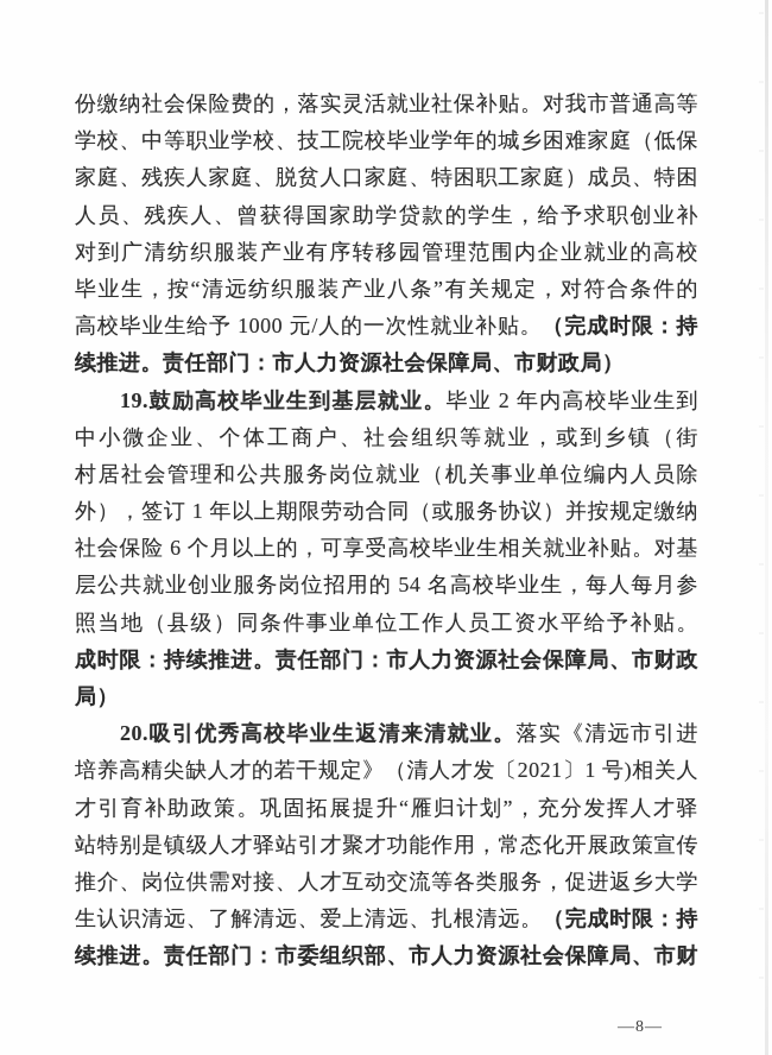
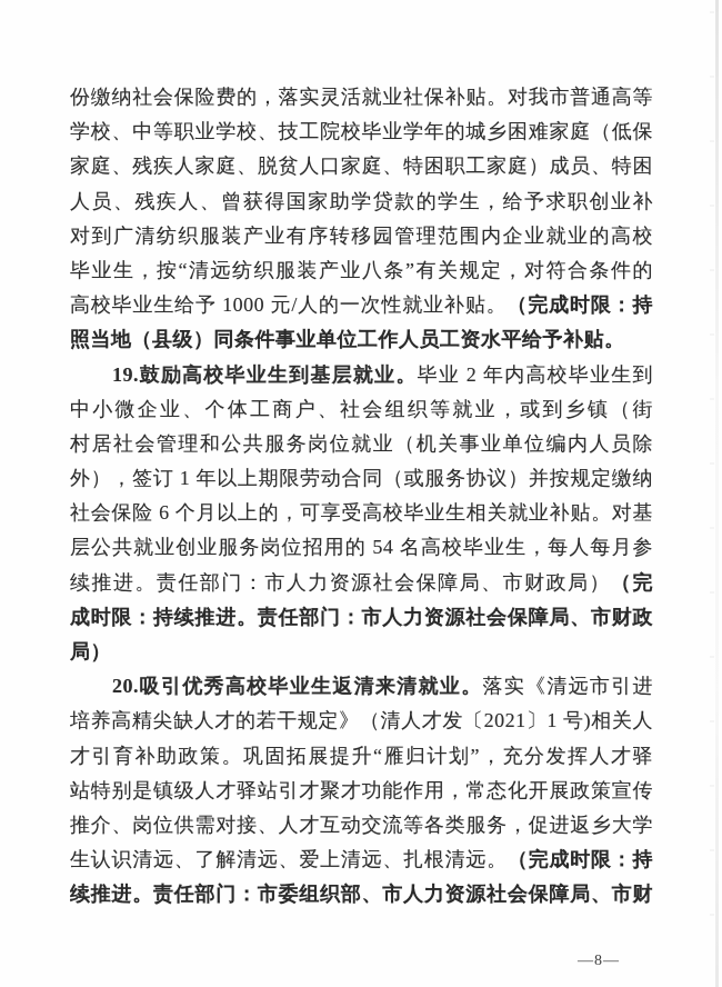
  份缴纳社会保险费的，落实灵活就业社保补贴。对我市普通高等
  学校、中等职业学校、技工院校毕业学年的城乡困难家庭（低保
  家庭、残疾人家庭、脱贫人口家庭、特困职工家庭）成员、特困
  人员、残疾人、曾获得国家助学贷款的学生，给予求职创业补
  对到广清纺织服装产业有序转移园管理范围内企业就业的高校
  毕业生，按“清远纺织服装产业八条”有关规定，对符合条件的
  高校毕业生给予 1000 元/人的一次性就业补贴。（完成时限：持
- 续推进。责任部门：市人力资源社会保障局、市财政局）
+ 照当地（县级）同条件事业单位工作人员工资水平给予补贴。
  19.鼓励高校毕业生到基层就业。毕业 2 年内高校毕业生到
  中小微企业、个体工商户、社会组织等就业，或到乡镇（街
  村居社会管理和公共服务岗位就业（机关事业单位编内人员除
  外），签订 1 年以上期限劳动合同（或服务协议）并按规定缴纳
  社会保险 6 个月以上的，可享受高校毕业生相关就业补贴。对基
  层公共就业创业服务岗位招用的 54 名高校毕业生，每人每月参
- 照当地（县级）同条件事业单位工作人员工资水平给予补贴。
+ 续推进。责任部门：市人力资源社会保障局、市财政局）（完
  成时限：持续推进。责任部门：市人力资源社会保障局、市财政
  局）
  20.吸引优秀高校毕业生返清来清就业。落实《清远市引进
  培养高精尖缺人才的若干规定》（清人才发〔2021〕1 号)相关人
  才引育补助政策。巩固拓展提升“雁归计划”，充分发挥人才驿
  站特别是镇级人才驿站引才聚才功能作用，常态化开展政策宣传
  推介、岗位供需对接、人才互动交流等各类服务，促进返乡大学
  生认识清远、了解清远、爱上清远、扎根清远。（完成时限：持
  续推进。责任部门：市委组织部、市人力资源社会保障局、市财
  —8—
